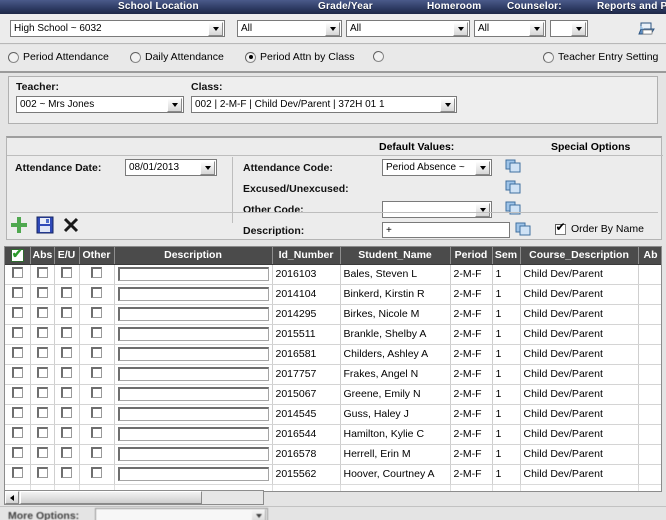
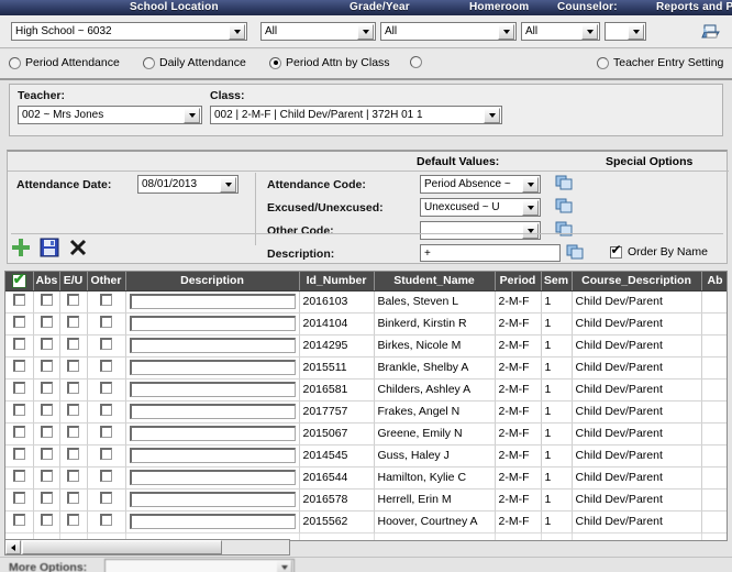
  School Location
  Grade/Year
  Homeroom
  Counselor:
  Reports and P
  High School ~ 6032
  All
  All
  All
  Period Attendance
  Daily Attendance
  Period Attn by Class
  Teacher Entry Setting
  Teacher:
  002 ~ Mrs Jones
  Class:
  002 | 2-M-F | Child Dev/Parent | 372H 01 1
  Default Values:
  Special Options
  Attendance Date:
  08/01/2013
  Attendance Code:
  Period Absence ~
  Excused/Unexcused:
+ Unexcused ~ U
  Other Code:
  Description:
  +
  Order By Name
  	Abs	E/U	Other	Description	Id_Number	Student_Name	Period	Sem	Course_Description	Ab
  					2016103	Bales, Steven L	2-M-F	1	Child Dev/Parent
  					2014104	Binkerd, Kirstin R	2-M-F	1	Child Dev/Parent
  					2014295	Birkes, Nicole M	2-M-F	1	Child Dev/Parent
  					2015511	Brankle, Shelby A	2-M-F	1	Child Dev/Parent
  					2016581	Childers, Ashley A	2-M-F	1	Child Dev/Parent
  					2017757	Frakes, Angel N	2-M-F	1	Child Dev/Parent
  					2015067	Greene, Emily N	2-M-F	1	Child Dev/Parent
  					2014545	Guss, Haley J	2-M-F	1	Child Dev/Parent
  					2016544	Hamilton, Kylie C	2-M-F	1	Child Dev/Parent
  					2016578	Herrell, Erin M	2-M-F	1	Child Dev/Parent
  					2015562	Hoover, Courtney A	2-M-F	1	Child Dev/Parent
  More Options:
